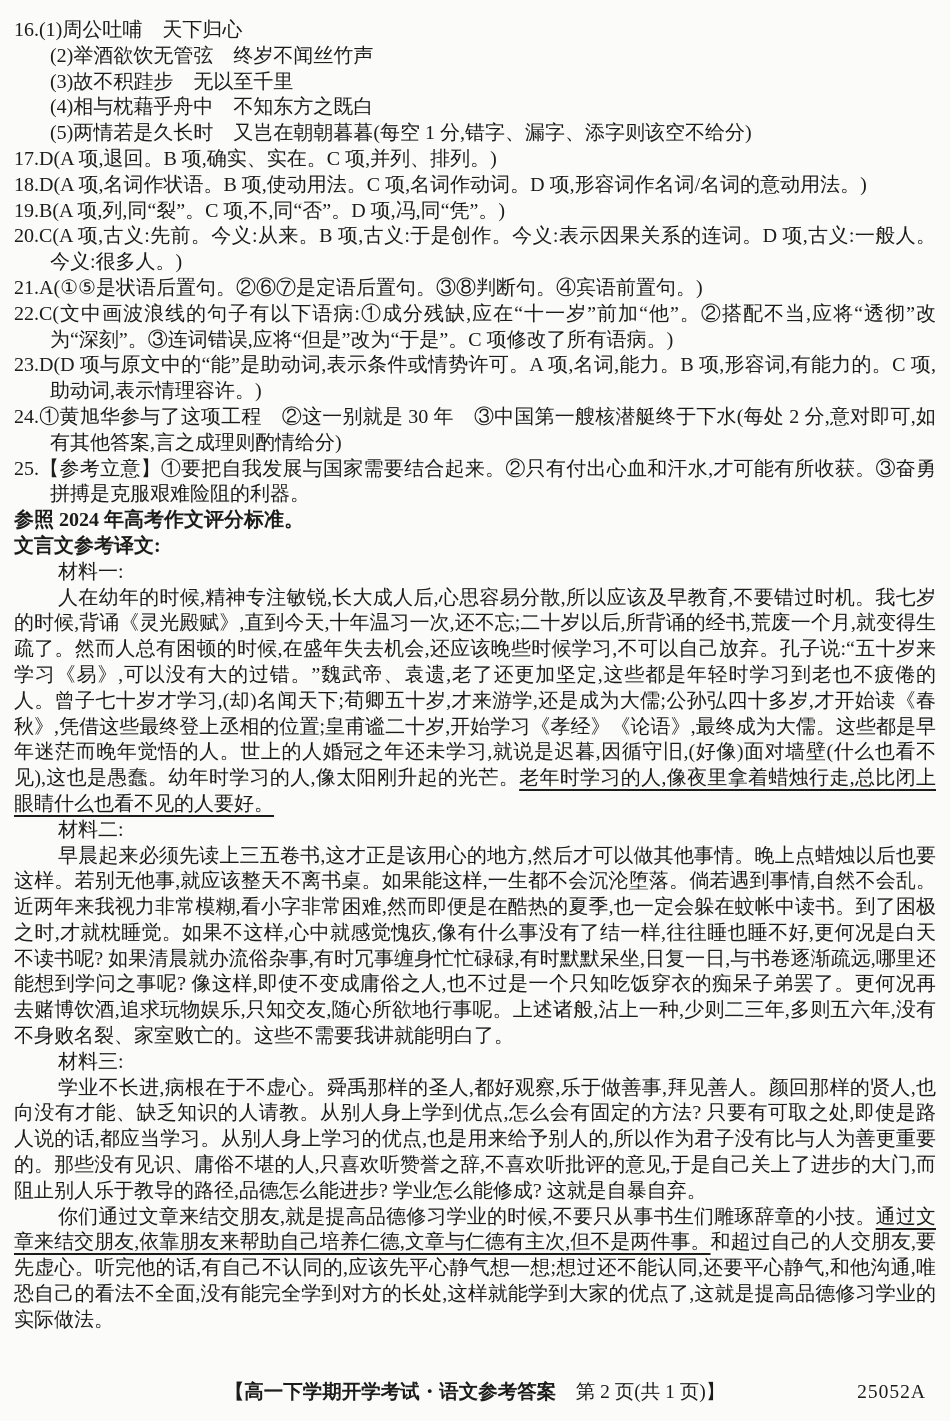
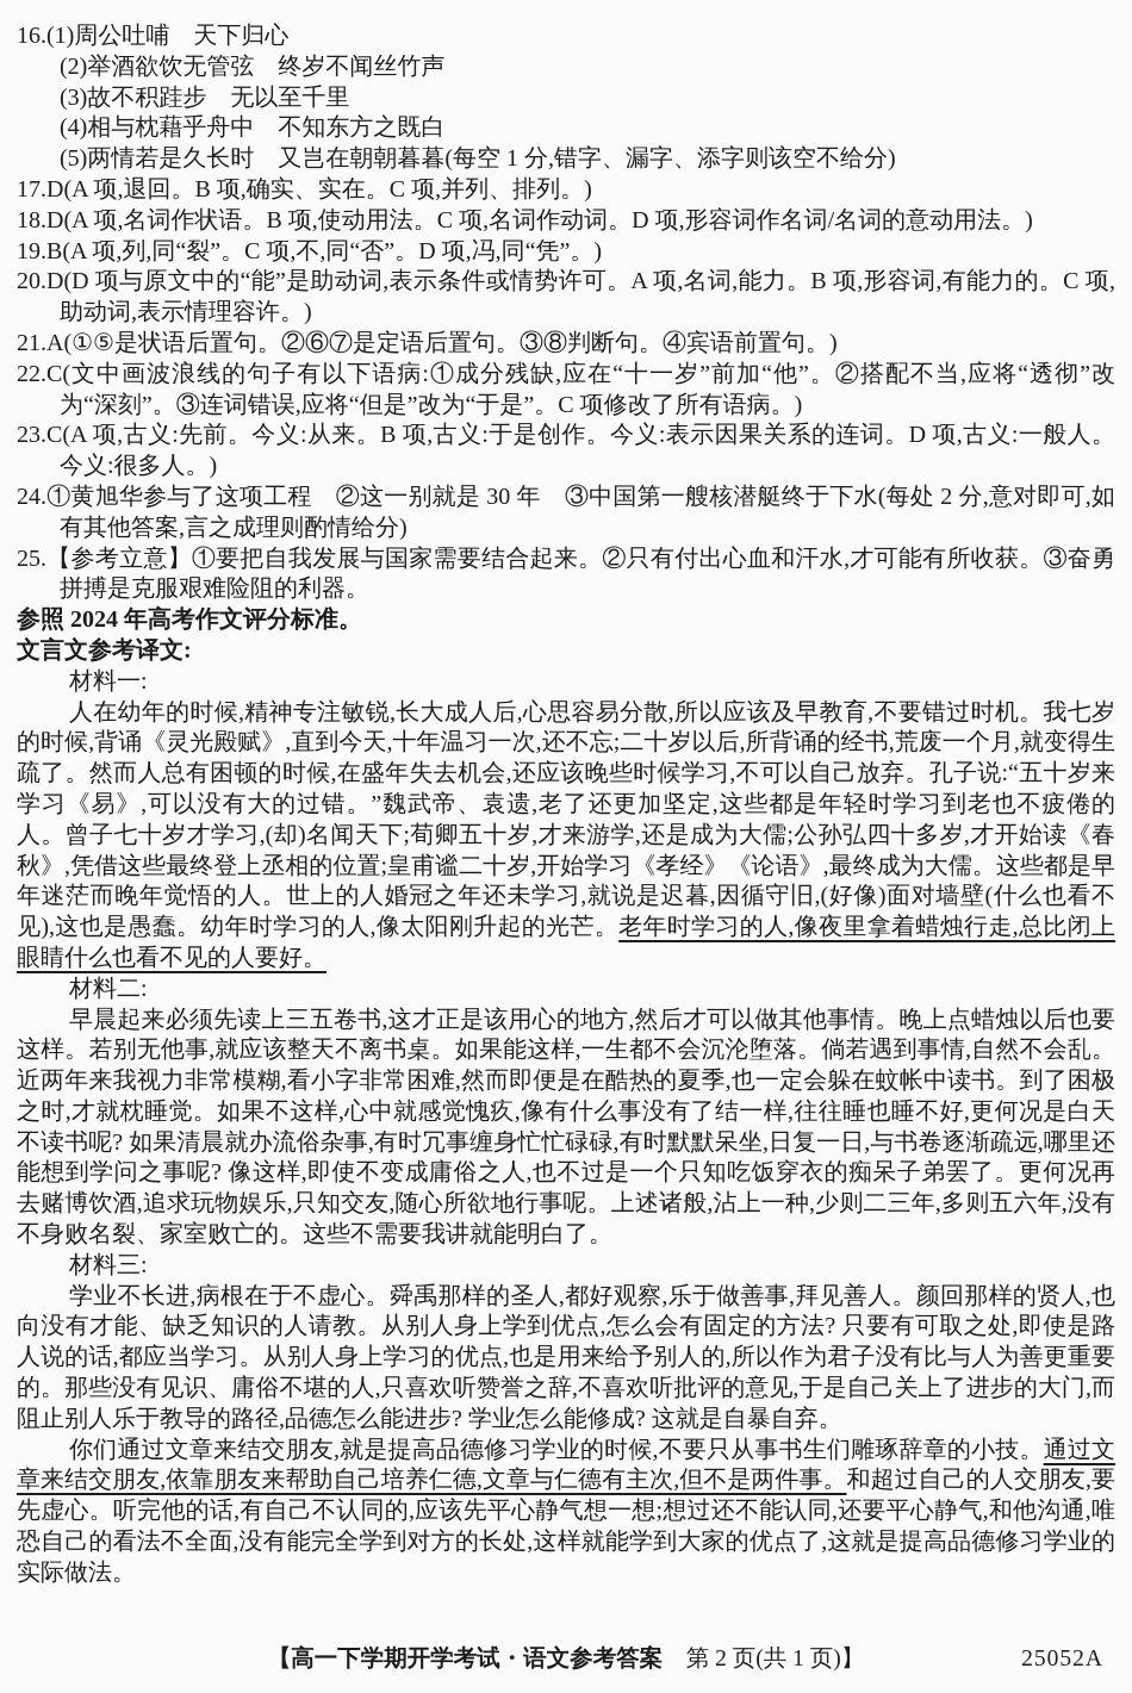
  16.(1)周公吐哺 天下归心
  (2)举酒欲饮无管弦 终岁不闻丝竹声
  (3)故不积跬步 无以至千里
  (4)相与枕藉乎舟中 不知东方之既白
  (5)两情若是久长时 又岂在朝朝暮暮(每空 1 分,错字、漏字、添字则该空不给分)
  17.D(A 项,退回。B 项,确实、实在。C 项,并列、排列。)
  18.D(A 项,名词作状语。B 项,使动用法。C 项,名词作动词。D 项,形容词作名词/名词的意动用法。)
  19.B(A 项,列,同“裂”。C 项,不,同“否”。D 项,冯,同“凭”。)
- 20.C(A 项,古义:先前。今义:从来。B 项,古义:于是创作。今义:表示因果关系的连词。D 项,古义:一般人。今义:很多人。)
+ 20.D(D 项与原文中的“能”是助动词,表示条件或情势许可。A 项,名词,能力。B 项,形容词,有能力的。C 项,助动词,表示情理容许。)
  21.A(①⑤是状语后置句。②⑥⑦是定语后置句。③⑧判断句。④宾语前置句。)
  22.C(文中画波浪线的句子有以下语病:①成分残缺,应在“十一岁”前加“他”。②搭配不当,应将“透彻”改为“深刻”。③连词错误,应将“但是”改为“于是”。C 项修改了所有语病。)
- 23.D(D 项与原文中的“能”是助动词,表示条件或情势许可。A 项,名词,能力。B 项,形容词,有能力的。C 项,助动词,表示情理容许。)
+ 23.C(A 项,古义:先前。今义:从来。B 项,古义:于是创作。今义:表示因果关系的连词。D 项,古义:一般人。今义:很多人。)
  24.①黄旭华参与了这项工程 ②这一别就是 30 年 ③中国第一艘核潜艇终于下水(每处 2 分,意对即可,如有其他答案,言之成理则酌情给分)
  25.【参考立意】①要把自我发展与国家需要结合起来。②只有付出心血和汗水,才可能有所收获。③奋勇拼搏是克服艰难险阻的利器。
  参照 2024 年高考作文评分标准。
  文言文参考译文:
  材料一:
  人在幼年的时候,精神专注敏锐,长大成人后,心思容易分散,所以应该及早教育,不要错过时机。我七岁的时候,背诵《灵光殿赋》,直到今天,十年温习一次,还不忘;二十岁以后,所背诵的经书,荒废一个月,就变得生疏了。然而人总有困顿的时候,在盛年失去机会,还应该晚些时候学习,不可以自己放弃。孔子说:“五十岁来学习《易》,可以没有大的过错。”魏武帝、袁遗,老了还更加坚定,这些都是年轻时学习到老也不疲倦的人。曾子七十岁才学习,(却)名闻天下;荀卿五十岁,才来游学,还是成为大儒;公孙弘四十多岁,才开始读《春秋》,凭借这些最终登上丞相的位置;皇甫谧二十岁,开始学习《孝经》《论语》,最终成为大儒。这些都是早年迷茫而晚年觉悟的人。世上的人婚冠之年还未学习,就说是迟暮,因循守旧,(好像)面对墙壁(什么也看不见),这也是愚蠢。幼年时学习的人,像太阳刚升起的光芒。老年时学习的人,像夜里拿着蜡烛行走,总比闭上眼睛什么也看不见的人要好。
  材料二:
  早晨起来必须先读上三五卷书,这才正是该用心的地方,然后才可以做其他事情。晚上点蜡烛以后也要这样。若别无他事,就应该整天不离书桌。如果能这样,一生都不会沉沦堕落。倘若遇到事情,自然不会乱。近两年来我视力非常模糊,看小字非常困难,然而即便是在酷热的夏季,也一定会躲在蚊帐中读书。到了困极之时,才就枕睡觉。如果不这样,心中就感觉愧疚,像有什么事没有了结一样,往往睡也睡不好,更何况是白天不读书呢? 如果清晨就办流俗杂事,有时冗事缠身忙忙碌碌,有时默默呆坐,日复一日,与书卷逐渐疏远,哪里还能想到学问之事呢? 像这样,即使不变成庸俗之人,也不过是一个只知吃饭穿衣的痴呆子弟罢了。更何况再去赌博饮酒,追求玩物娱乐,只知交友,随心所欲地行事呢。上述诸般,沾上一种,少则二三年,多则五六年,没有不身败名裂、家室败亡的。这些不需要我讲就能明白了。
  材料三:
  学业不长进,病根在于不虚心。舜禹那样的圣人,都好观察,乐于做善事,拜见善人。颜回那样的贤人,也向没有才能、缺乏知识的人请教。从别人身上学到优点,怎么会有固定的方法? 只要有可取之处,即使是路人说的话,都应当学习。从别人身上学习的优点,也是用来给予别人的,所以作为君子没有比与人为善更重要的。那些没有见识、庸俗不堪的人,只喜欢听赞誉之辞,不喜欢听批评的意见,于是自己关上了进步的大门,而阻止别人乐于教导的路径,品德怎么能进步? 学业怎么能修成? 这就是自暴自弃。
  你们通过文章来结交朋友,就是提高品德修习学业的时候,不要只从事书生们雕琢辞章的小技。通过文章来结交朋友,依靠朋友来帮助自己培养仁德,文章与仁德有主次,但不是两件事。和超过自己的人交朋友,要先虚心。听完他的话,有自己不认同的,应该先平心静气想一想;想过还不能认同,还要平心静气,和他沟通,唯恐自己的看法不全面,没有能完全学到对方的长处,这样就能学到大家的优点了,这就是提高品德修习学业的实际做法。
  【高一下学期开学考试・语文参考答案 第 2 页(共 1 页)】
  25052A
